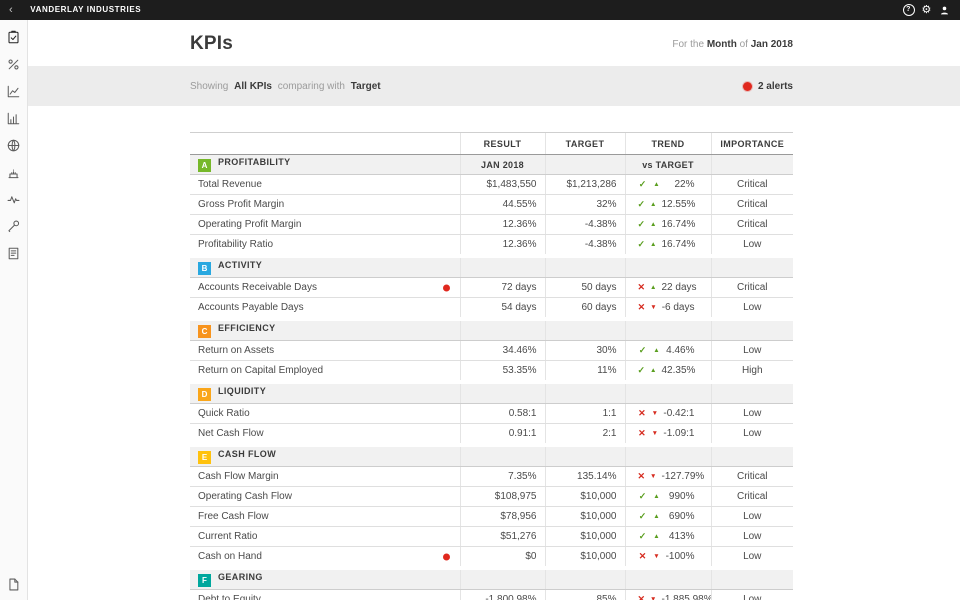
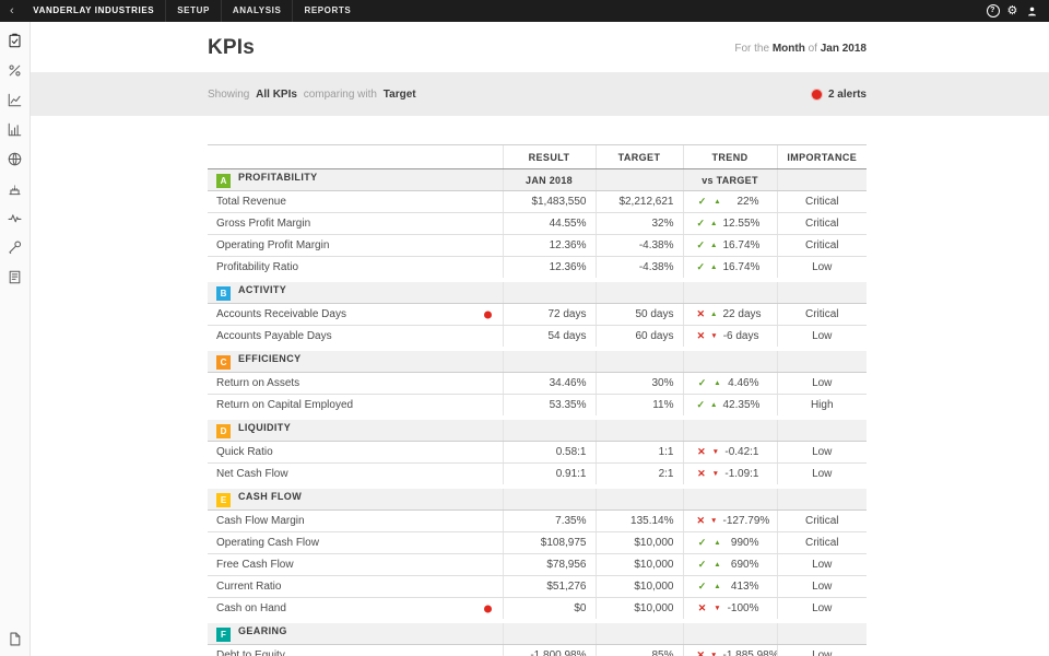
  ‹
  VANDERLAY INDUSTRIES
+ SETUP
+ ANALYSIS
+ REPORTS
  ⚙
  KPIs
  For the Month of Jan 2018
  Showing All KPIs comparing with Target
  2 alerts
  	RESULT	TARGET	TREND	IMPORTANCE
  A PROFITABILITY	JAN 2018		vs TARGET
- Total Revenue	$1,483,550	$1,213,286	✓ 22%	Critical
+ Total Revenue	$1,483,550	$2,212,621	✓ 22%	Critical
  Gross Profit Margin	44.55%	32%	✓ 12.55%	Critical
  Operating Profit Margin	12.36%	-4.38%	✓ 16.74%	Critical
  Profitability Ratio	12.36%	-4.38%	✓ 16.74%	Low
  B ACTIVITY
  Accounts Receivable Days	72 days	50 days	✕ 22 days	Critical
  Accounts Payable Days	54 days	60 days	✕ -6 days	Low
  C EFFICIENCY
  Return on Assets	34.46%	30%	✓ 4.46%	Low
  Return on Capital Employed	53.35%	11%	✓ 42.35%	High
  D LIQUIDITY
  Quick Ratio	0.58:1	1:1	✕ -0.42:1	Low
  Net Cash Flow	0.91:1	2:1	✕ -1.09:1	Low
  E CASH FLOW
  Cash Flow Margin	7.35%	135.14%	✕ -127.79%	Critical
  Operating Cash Flow	$108,975	$10,000	✓ 990%	Critical
  Free Cash Flow	$78,956	$10,000	✓ 690%	Low
  Current Ratio	$51,276	$10,000	✓ 413%	Low
  Cash on Hand	$0	$10,000	✕ -100%	Low
  F GEARING
